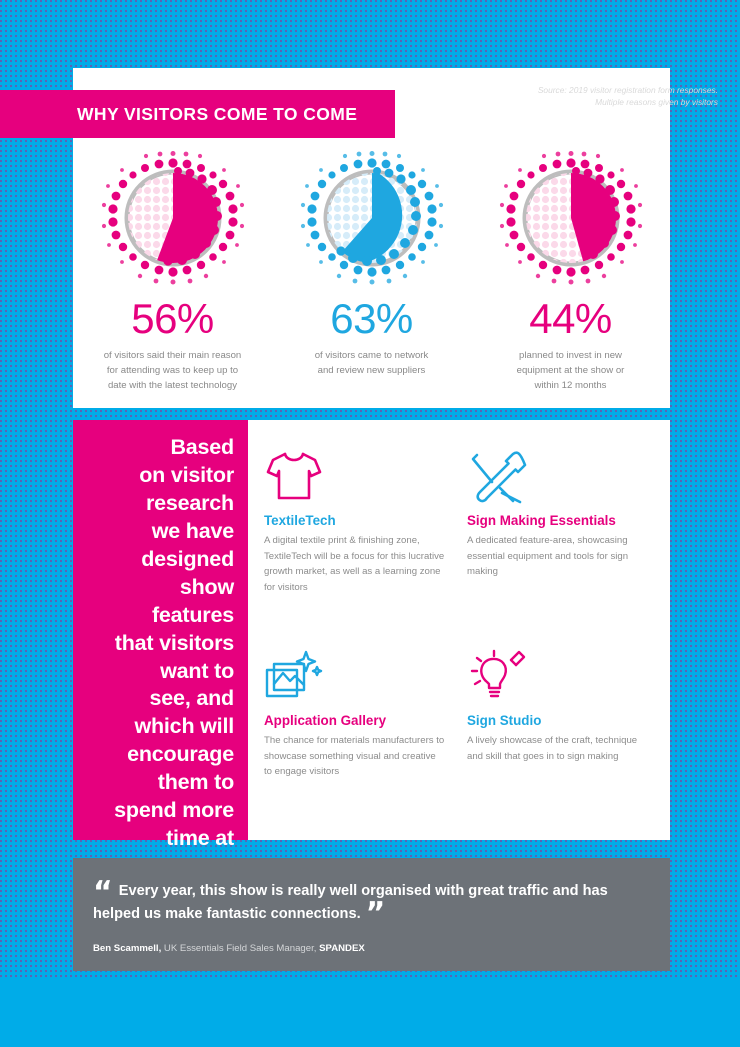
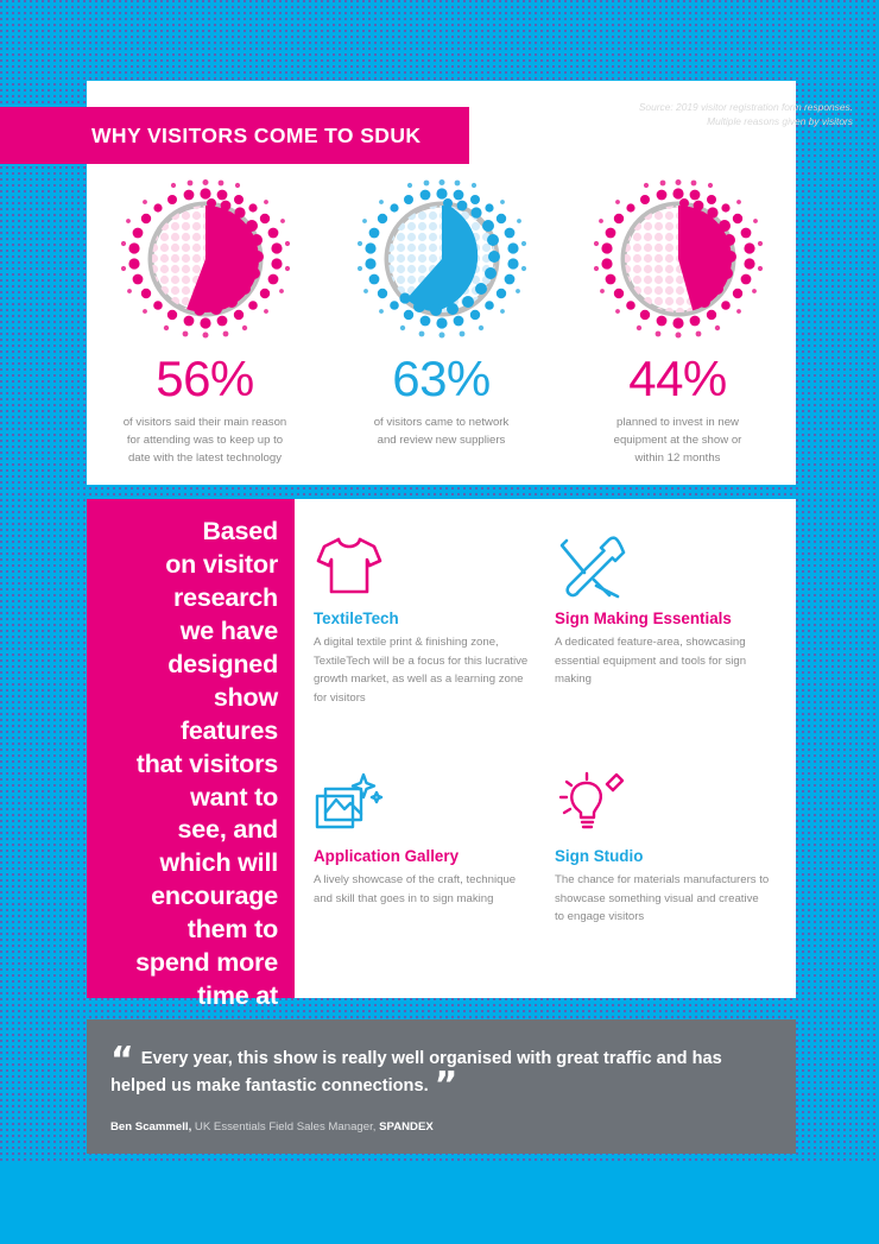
- WHY VISITORS COME TO COME
+ WHY VISITORS COME TO SDUK
  Source: 2019 visitor registration form responses.
  Multiple reasons given by visitors
  56%
  of visitors said their main reason
  for attending was to keep up to
  date with the latest technology
  63%
  of visitors came to network
  and review new suppliers
  44%
  planned to invest in new
  equipment at the show or
  within 12 months
  Based
  on visitor
  research
  we have
  designed
  show
  features
  that visitors
  want to
  see, and
  which will
  encourage
  them to
  spend more
  time at
  TextileTech
  A digital textile print & finishing zone, TextileTech will be a focus for this lucrative growth market, as well as a learning zone for visitors
  Sign Making Essentials
  A dedicated feature-area, showcasing essential equipment and tools for sign making
  Application Gallery
- The chance for materials manufacturers to showcase something visual and creative to engage visitors
+ A lively showcase of the craft, technique and skill that goes in to sign making
  Sign Studio
- A lively showcase of the craft, technique and skill that goes in to sign making
+ The chance for materials manufacturers to showcase something visual and creative to engage visitors
  “ Every year, this show is really well organised with great traffic and has helped us make fantastic connections. ”
  Ben Scammell, UK Essentials Field Sales Manager, SPANDEX
